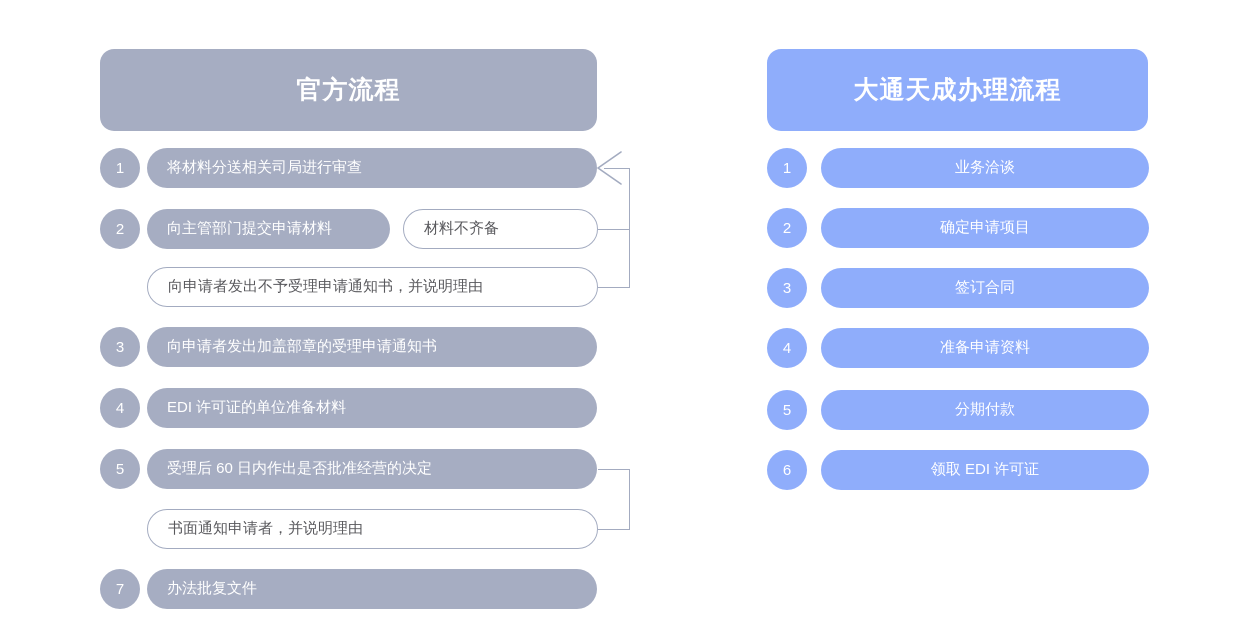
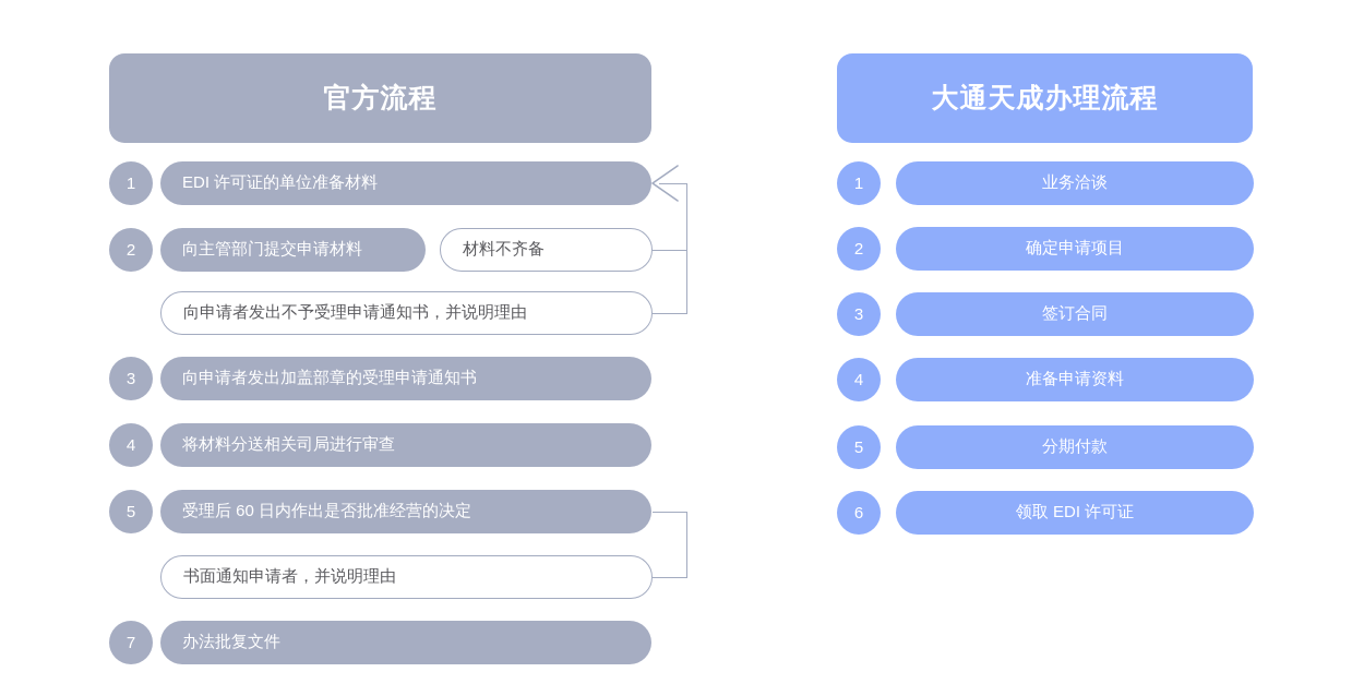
  官方流程
  1
- 将材料分送相关司局进行审查
+ EDI 许可证的单位准备材料
  2
  向主管部门提交申请材料
  材料不齐备
  向申请者发出不予受理申请通知书，并说明理由
  3
  向申请者发出加盖部章的受理申请通知书
  4
- EDI 许可证的单位准备材料
+ 将材料分送相关司局进行审查
  5
  受理后 60 日内作出是否批准经营的决定
  书面通知申请者，并说明理由
  7
  办法批复文件
  大通天成办理流程
  1
  业务洽谈
  2
  确定申请项目
  3
  签订合同
  4
  准备申请资料
  5
  分期付款
  6
  领取 EDI 许可证
